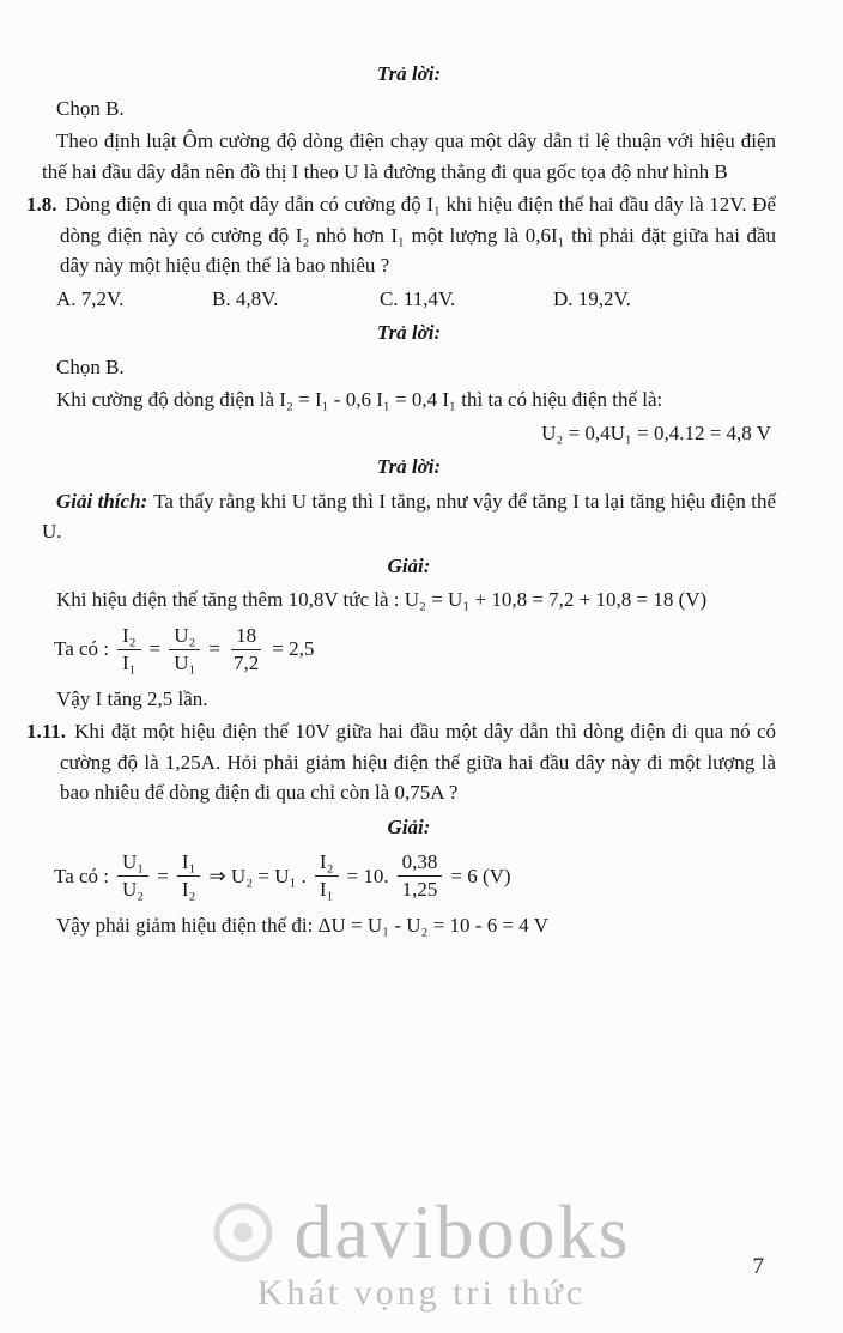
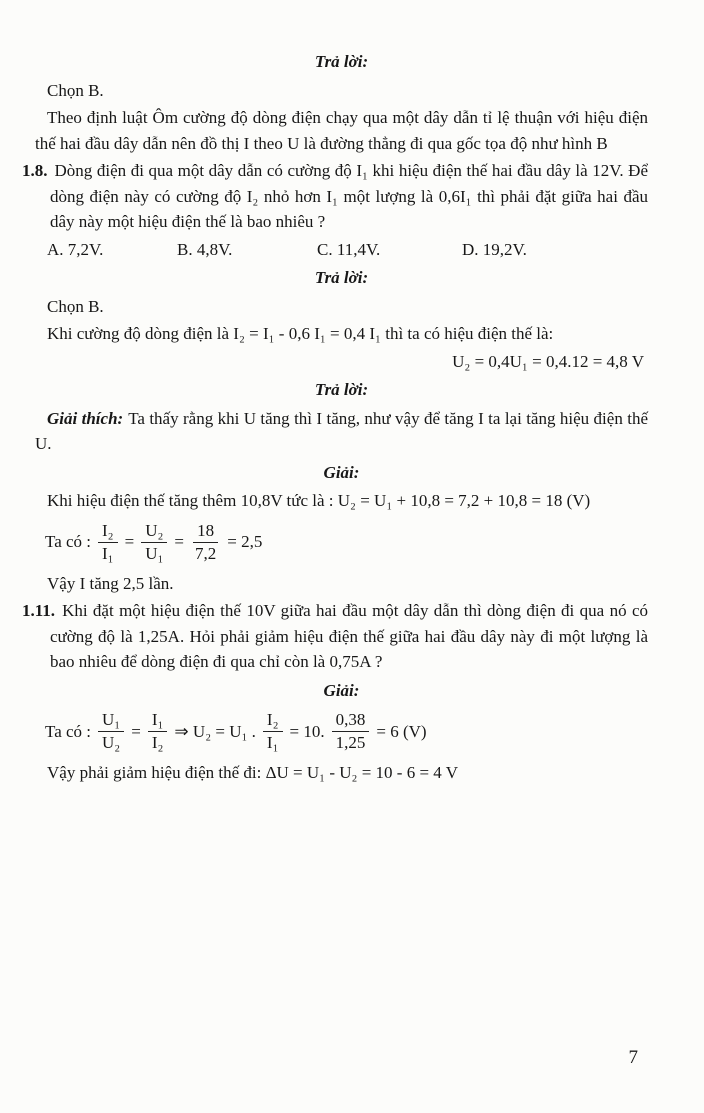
  Trả lời:
  Chọn B.
  Theo định luật Ôm cường độ dòng điện chạy qua một dây dẫn tỉ lệ thuận với hiệu điện thế hai đầu dây dẫn nên đồ thị I theo U là đường thẳng đi qua gốc tọa độ như hình B
  1.8. Dòng điện đi qua một dây dẫn có cường độ I₁ khi hiệu điện thế hai đầu dây là 12V. Để dòng điện này có cường độ I₂ nhỏ hơn I₁ một lượng là 0,6I₁ thì phải đặt giữa hai đầu dây này một hiệu điện thế là bao nhiêu ?
  A. 7,2V.
  B. 4,8V.
  C. 11,4V.
  D. 19,2V.
  Trả lời:
  Chọn B.
  Khi cường độ dòng điện là I₂ = I₁ - 0,6 I₁ = 0,4 I₁ thì ta có hiệu điện thế là:
  U₂ = 0,4U₁ = 0,4.12 = 4,8 V
  Trả lời:
  Giải thích: Ta thấy rằng khi U tăng thì I tăng, như vậy để tăng I ta lại tăng hiệu điện thế U.
  Giải:
  Khi hiệu điện thế tăng thêm 10,8V tức là : U₂ = U₁ + 10,8 = 7,2 + 10,8 = 18 (V)
  Ta có :
  I₂
  I₁
  =
  U₂
  U₁
  =
  18
  7,2
  = 2,5
  Vậy I tăng 2,5 lần.
  1.11. Khi đặt một hiệu điện thế 10V giữa hai đầu một dây dẫn thì dòng điện đi qua nó có cường độ là 1,25A. Hỏi phải giảm hiệu điện thế giữa hai đầu dây này đi một lượng là bao nhiêu để dòng điện đi qua chỉ còn là 0,75A ?
  Giải:
  Ta có :
  U₁
  U₂
  =
  I₁
  I₂
  ⇒ U₂ = U₁ .
  I₂
  I₁
  = 10.
  0,38
  1,25
  = 6 (V)
  Vậy phải giảm hiệu điện thế đi: ΔU = U₁ - U₂ = 10 - 6 = 4 V
- davibooks
- Khát vọng tri thức
  7
